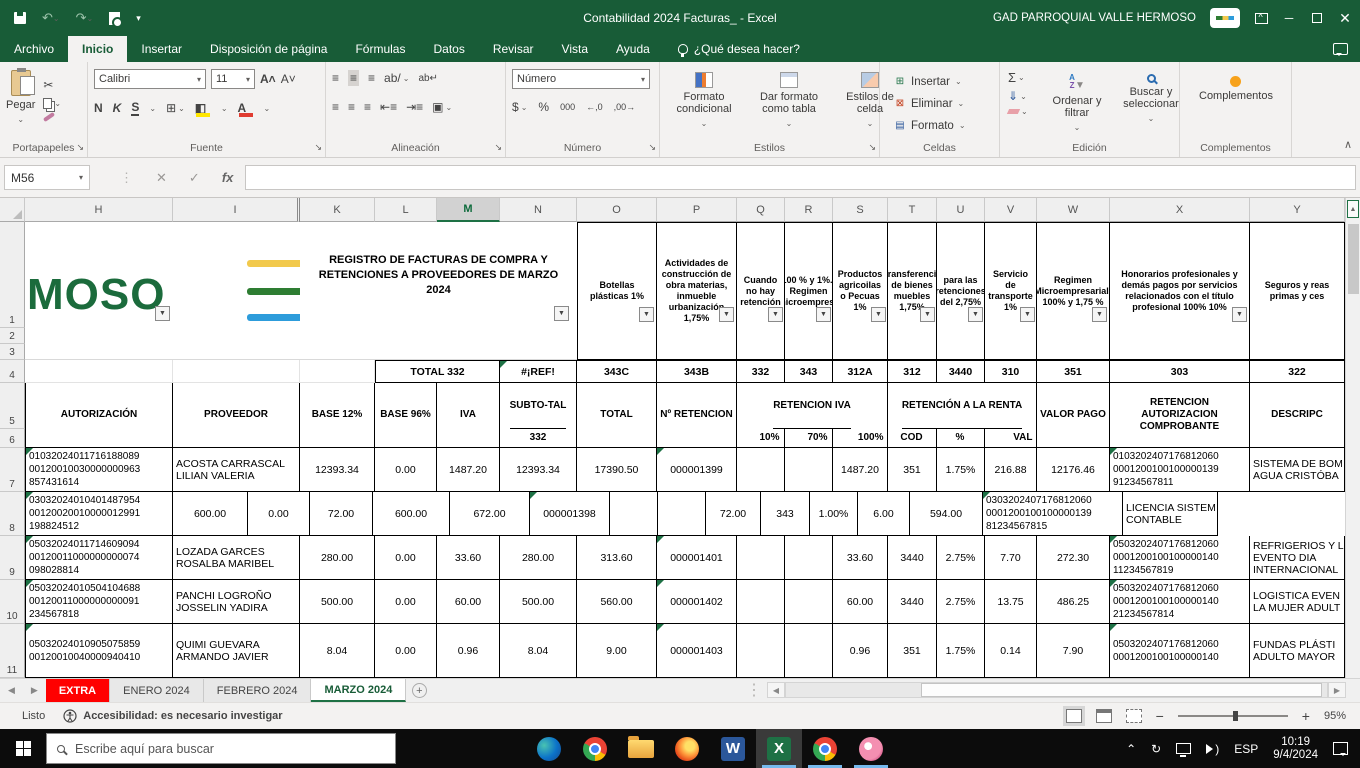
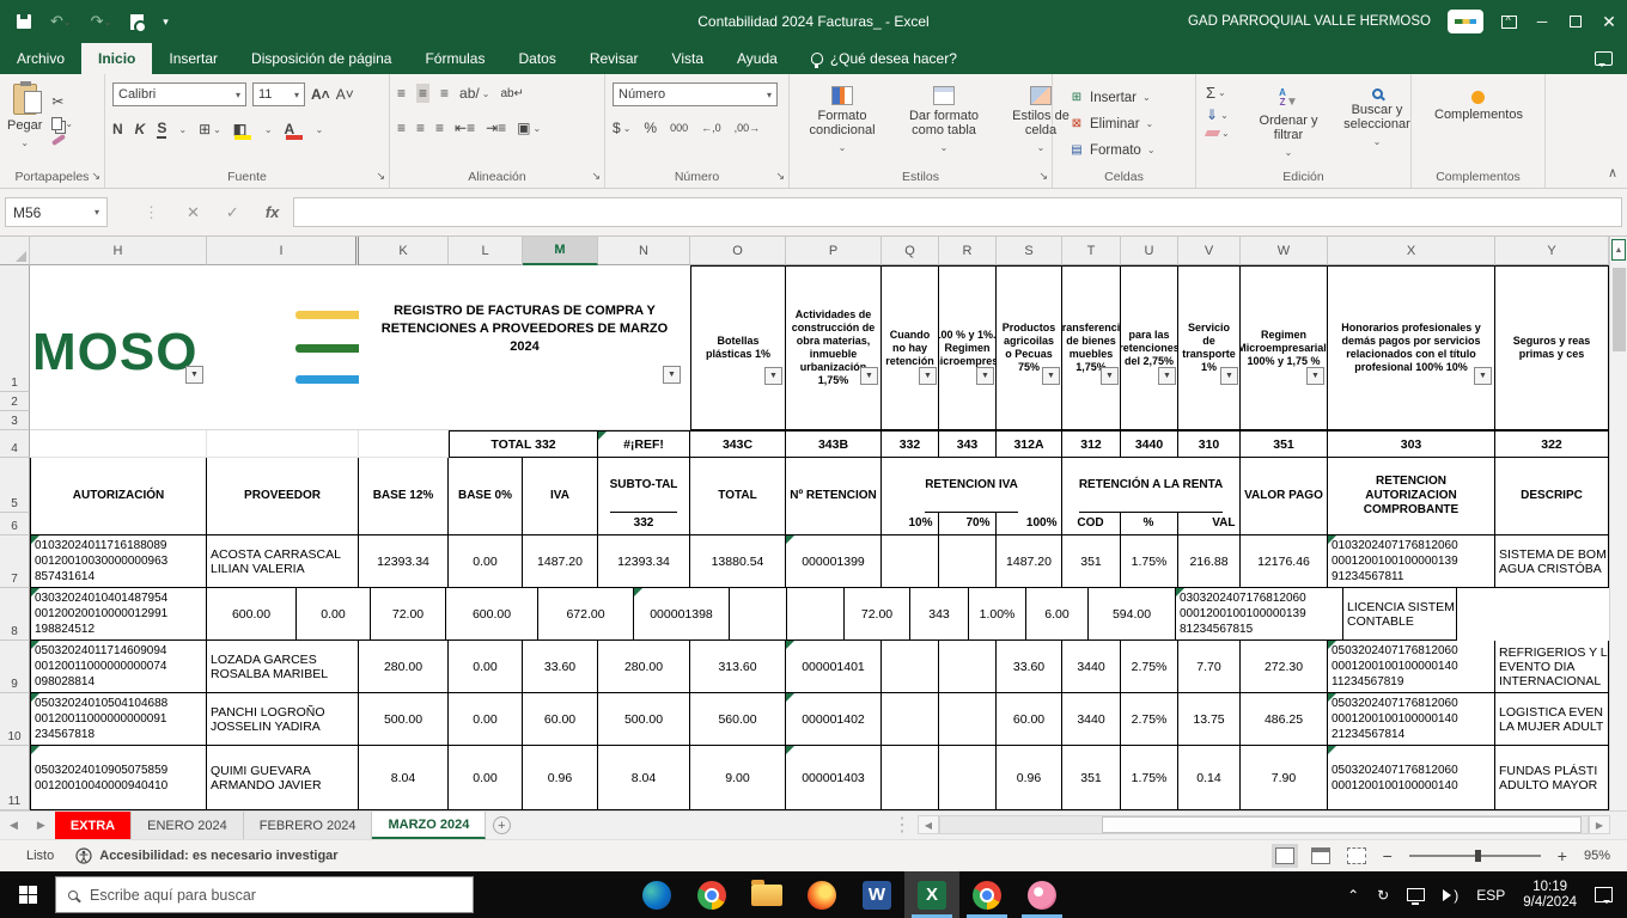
  ↶
  ⌄
  ↷
  ⌄
  ▾
  Contabilidad 2024 Facturas_ - Excel
  GAD PARROQUIAL VALLE HERMOSO
  ─
  ✕
  Archivo
  Inicio
  Insertar
  Disposición de página
  Fórmulas
  Datos
  Revisar
  Vista
  Ayuda
  ¿Qué desea hacer?
  Pegar
  ⌄
  ✂
  ⌄
  Portapapeles
  ↘
  Calibri
  ▾
  11
  ▾
  A˄
  A˅
  N
  K
  S
  ⌄
  ⊞
  ⌄
  ◧
  ⌄
  A
  ⌄
  Fuente
  ↘
  ≡
  ≡
  ≡
  ab/
  ⌄
  ab↵
  ≡
  ≡
  ≡
  ⇤≡
  ⇥≡
  ▣
  ⌄
  Alineación
  ↘
  Número
  ▾
  $
  ⌄
  %
  000
  ←,0
  ,00→
  Número
  ↘
  Formato condicional
  ⌄
  Dar formato como tabla
  ⌄
  Estilos de celda
  ⌄
  Estilos
  ↘
  ⊞
  Insertar
  ⌄
  ⊠
  Eliminar
  ⌄
  ▤
  Formato
  ⌄
  Celdas
  Σ
  ⌄
  ⇓
  ⌄
  ⌄
  A
  Z▼
  Ordenar y filtrar
  ⌄
  Buscar y seleccionar
  ⌄
  Edición
  Complementos
  Complementos
  ∧
  M56
  ▾
  ⋮
  ✕
  ✓
  fx
  H
  I
  K
  L
  M
  N
  O
  P
  Q
  R
  S
  T
  U
  V
  W
  X
  Y
  1
  2
  3
  4
  5
  6
  7
  8
  9
  10
  11
  MOSO
  REGISTRO DE FACTURAS DE COMPRA Y RETENCIONES A PROVEEDORES DE MARZO 2024
  Botellas plásticas 1%
  Actividades de construcción de obra materias, inmueble urbanizació 1,75%
  Cuando no hay retención
  00 % y 1%. Regimen icroempres
- Productos agricoilas o Pecuas 1%
+ Productos agricoilas o Pecuas 75%
  ransferenci de bienes muebles 1,75
  para las retenciones del 2,75%
  Servicio de transporte 1%
  Regimen Microempresarial 100% y 1,75 %
  Honorarios profesionales y demás pagos por servicios relacionados con el título profesional 100% 10%
  Seguros y reas primas y ces
  TOTAL 332
  #¡REF!
  343C
  343B
  332
  343
  312A
  312
  3440
  310
  351
  303
  322
  AUTORIZACIÓN
  PROVEEDOR
  BASE 12%
- BASE 96%
+ BASE 0%
  IVA
  SUBTO-TAL
  332
  TOTAL
  Nº RETENCION
  RETENCION IVA
  10%
  70%
  100%
  RETENCIÓN A LA RENTA
  COD
  %
  VAL
  VALOR PAGO
  RETENCION AUTORIZACION COMPROBANTE
  DESCRIPC
  01032024011716188089
  00120010030000000963
  857431614
  ACOSTA CARRASCAL
  LILIAN VALERIA
  12393.34
  0.00
  1487.20
  12393.34
- 17390.50
+ 13880.54
  000001399
  1487.20
  351
  1.75%
  216.88
  12176.46
  0103202407176812060
  0001200100100000139
  91234567811
  SISTEMA DE BOM
  AGUA CRISTÓBA
  03032024010401487954
  00120020010000012991
  198824512
  600.00
  0.00
  72.00
  600.00
  672.00
  000001398
  72.00
  343
  1.00%
  6.00
  594.00
  0303202407176812060
  0001200100100000139
  81234567815
  LICENCIA SISTEM
  CONTABLE
  05032024011714609094
  00120011000000000074
  098028814
  LOZADA GARCES
  ROSALBA MARIBEL
  280.00
  0.00
  33.60
  280.00
  313.60
  000001401
  33.60
  3440
  2.75%
  7.70
  272.30
  0503202407176812060
  0001200100100000140
  11234567819
  REFRIGERIOS Y L
  EVENTO DIA
  INTERNACIONAL
  05032024010504104688
  00120011000000000091
  234567818
  PANCHI LOGROÑO
  JOSSELIN YADIRA
  500.00
  0.00
  60.00
  500.00
  560.00
  000001402
  60.00
  3440
  2.75%
  13.75
  486.25
  0503202407176812060
  0001200100100000140
  21234567814
  LOGISTICA EVEN
  LA MUJER ADULT
  05032024010905075859
  00120010040000940410
  QUIMI GUEVARA
  ARMANDO JAVIER
  8.04
  0.00
  0.96
  8.04
  9.00
  000001403
  0.96
  351
  1.75%
  0.14
  7.90
  0503202407176812060
  0001200100100000140
  FUNDAS PLÁSTI
  ADULTO MAYOR
  ◀
  ▶
  EXTRA
  ENERO 2024
  FEBRERO 2024
  MARZO 2024
  +
  ⋮
  ◀
  ▶
  Listo
  Accesibilidad: es necesario investigar
  −
  +
  95%
  Escribe aquí para buscar
  W
  X
  ⌃
  ↻
  )
  ESP
  10:19
  9/4/2024
